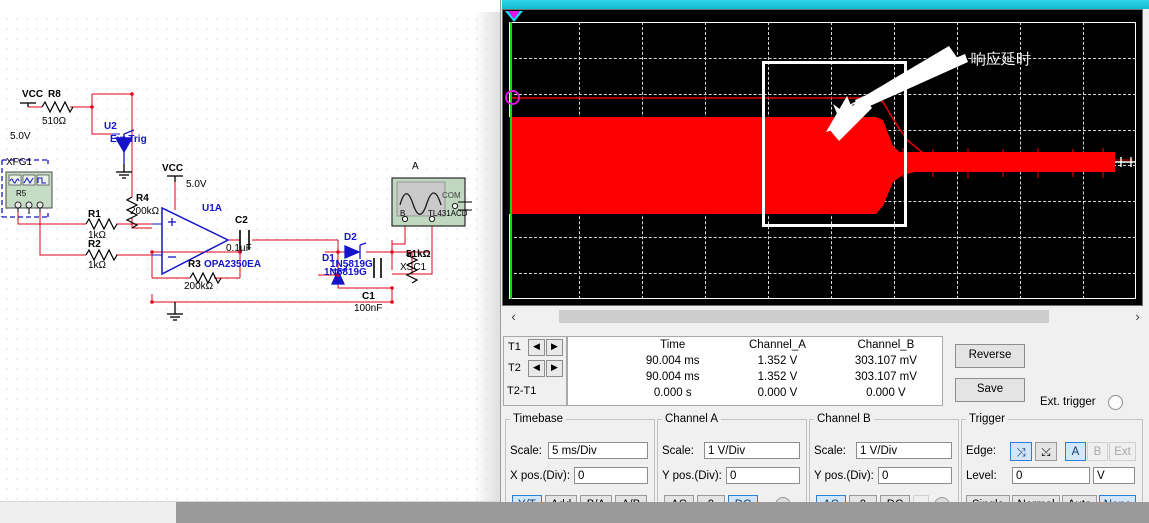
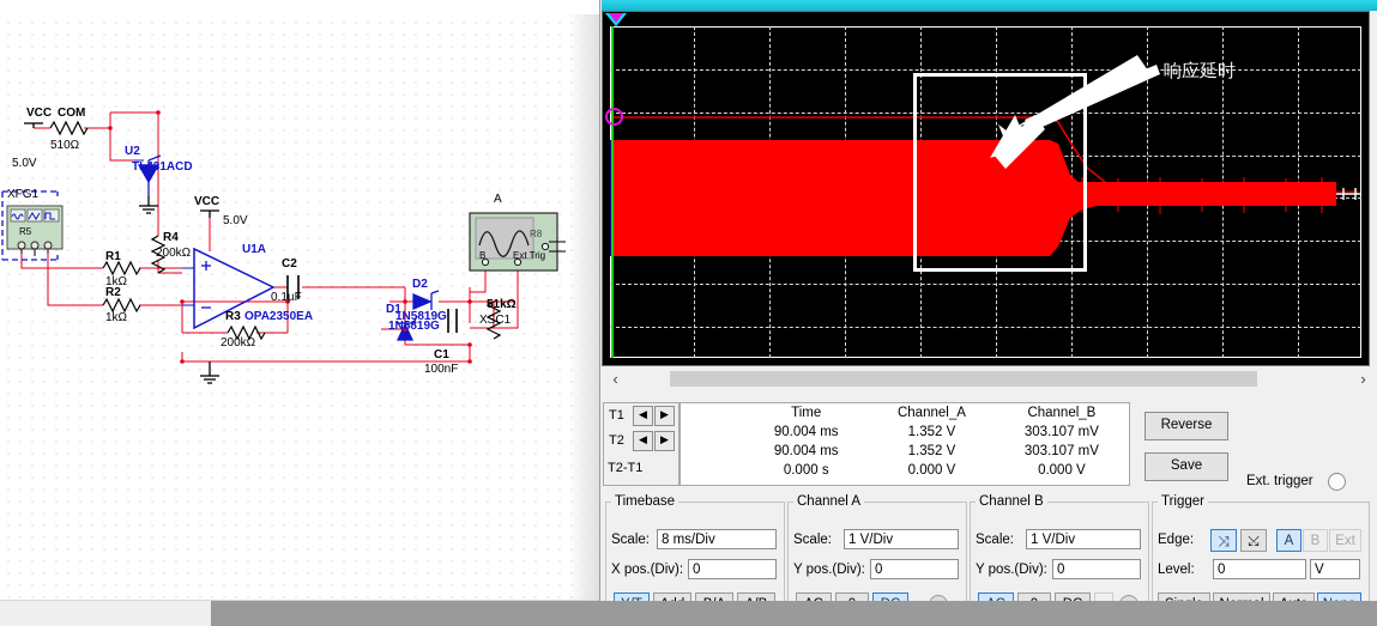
  VCC
  5.0V
- R8
+ COM
  510Ω
  U2
- Ext Trig
+ TL431ACD
  XFG1
  R5
  R1
  1kΩ
  R2
  1kΩ
  R4
  200kΩ
  VCC
  5.0V
  U1A
  OPA2350EA
  R3
  200kΩ
  C2
  0.1µF
  D2
  1N5819G
  D1
  1N5819G
  C1
  100nF
  51kΩ
  XSC1
  A
  B
- TL431ACD
+ Ext Trig
- COM
+ R8
  响应延时
  ‹
  ›
  T1
  ◀
  ▶
  T2
  ◀
  ▶
  T2-T1
  	Time	Channel_A	Channel_B
  	90.004 ms	1.352 V	303.107 mV
  	90.004 ms	1.352 V	303.107 mV
  	0.000 s	0.000 V	0.000 V
  Reverse
  Save
  Ext. trigger
  Timebase
  Scale:
- 5 ms/Div
+ 8 ms/Div
  X pos.(Div):
  0
  Channel A
  Scale:
  1 V/Div
  Y pos.(Div):
  0
  Channel B
  Scale:
  1 V/Div
  Y pos.(Div):
  0
  Trigger
  Edge:
  ⤨
  ⤩
  A
  B
  Ext
  Level:
  0
  V
